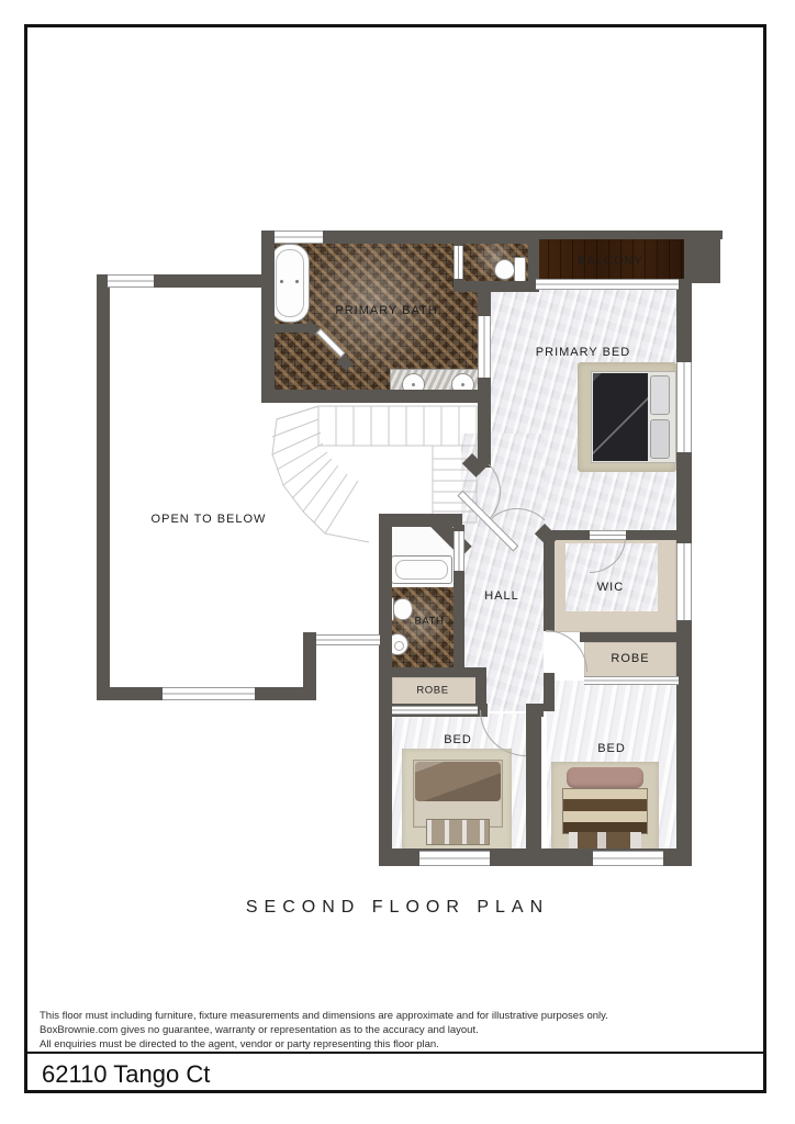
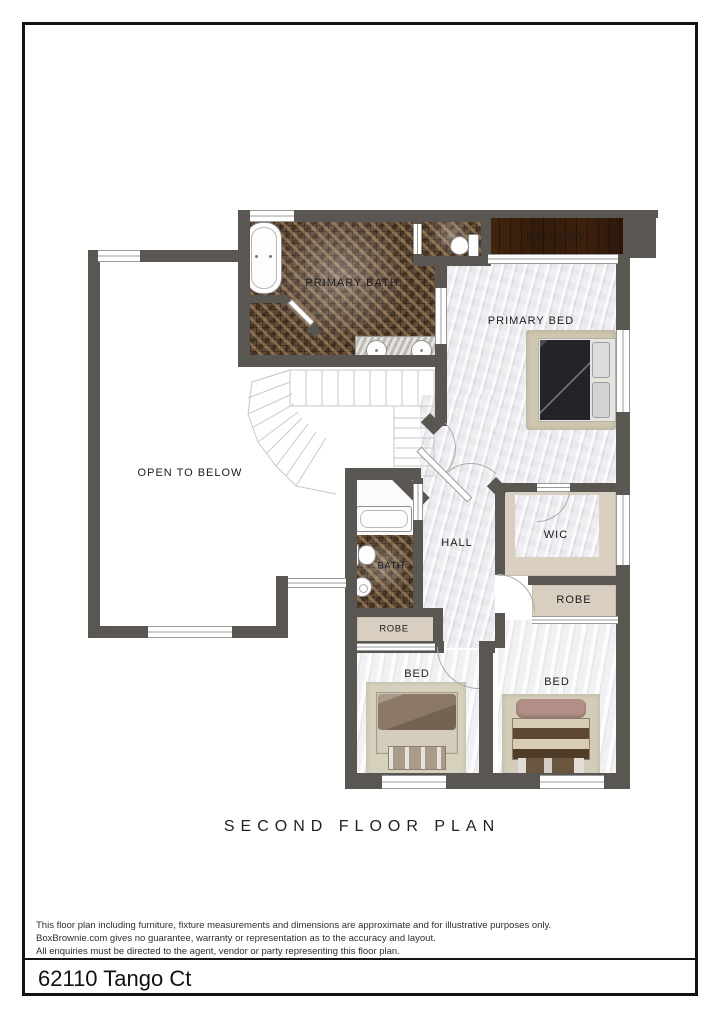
  PRIMARY BATH
  BALCONY
  PRIMARY BED
  OPEN TO BELOW
  HALL
  WIC
  BATH
  ROBE
  ROBE
  BED
  BED
  SECOND FLOOR PLAN
- This floor must including furniture, fixture measurements and dimensions are approximate and for illustrative purposes only.
+ This floor plan including furniture, fixture measurements and dimensions are approximate and for illustrative purposes only.
  BoxBrownie.com gives no guarantee, warranty or representation as to the accuracy and layout.
  All enquiries must be directed to the agent, vendor or party representing this floor plan.
  62110 Tango Ct
